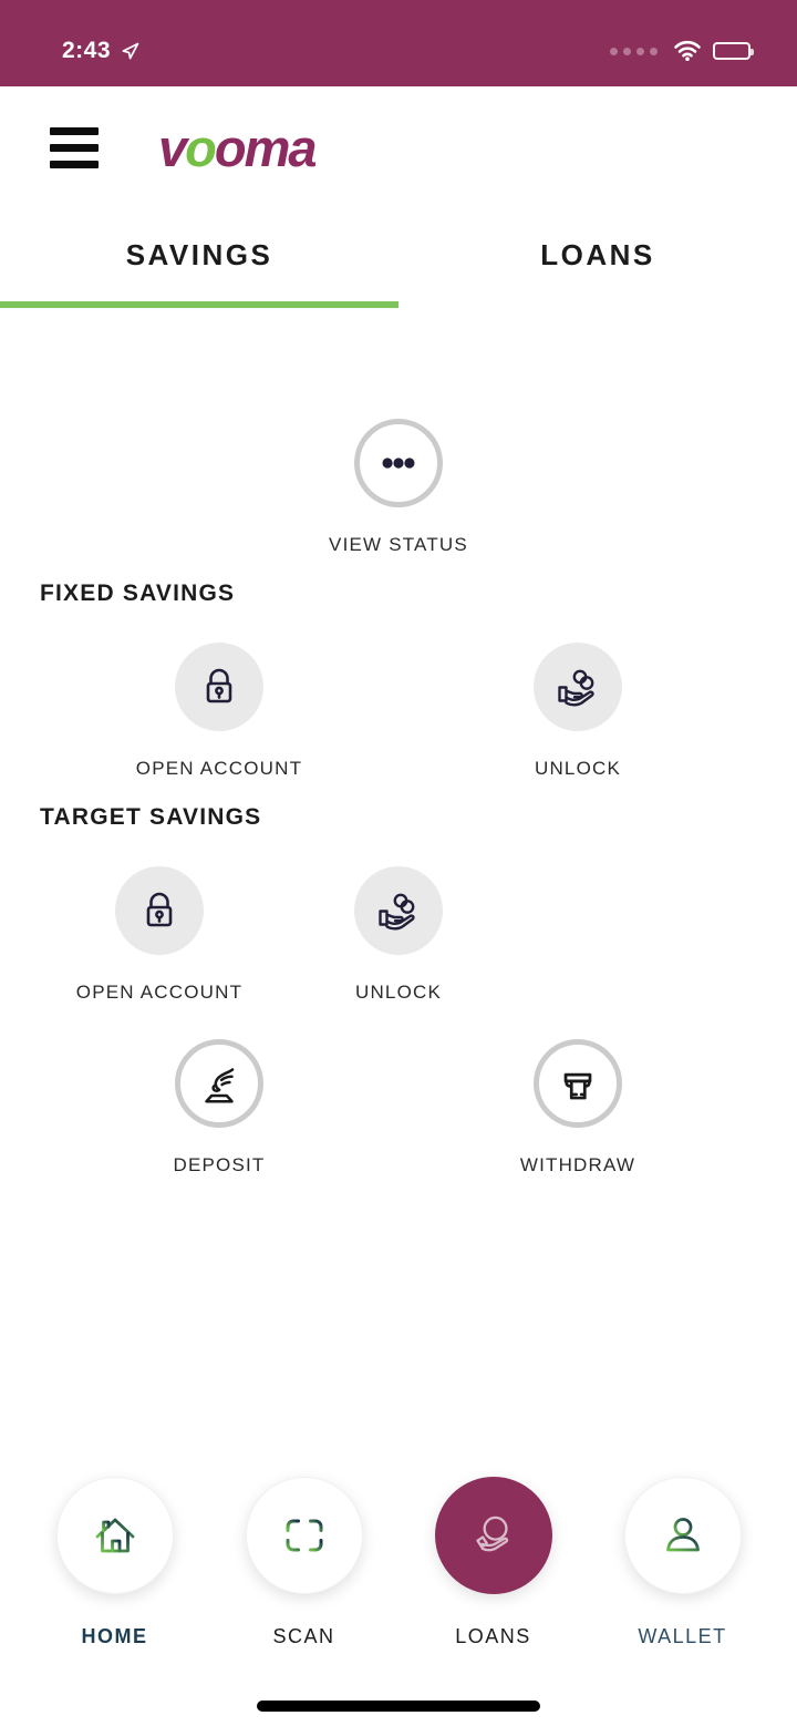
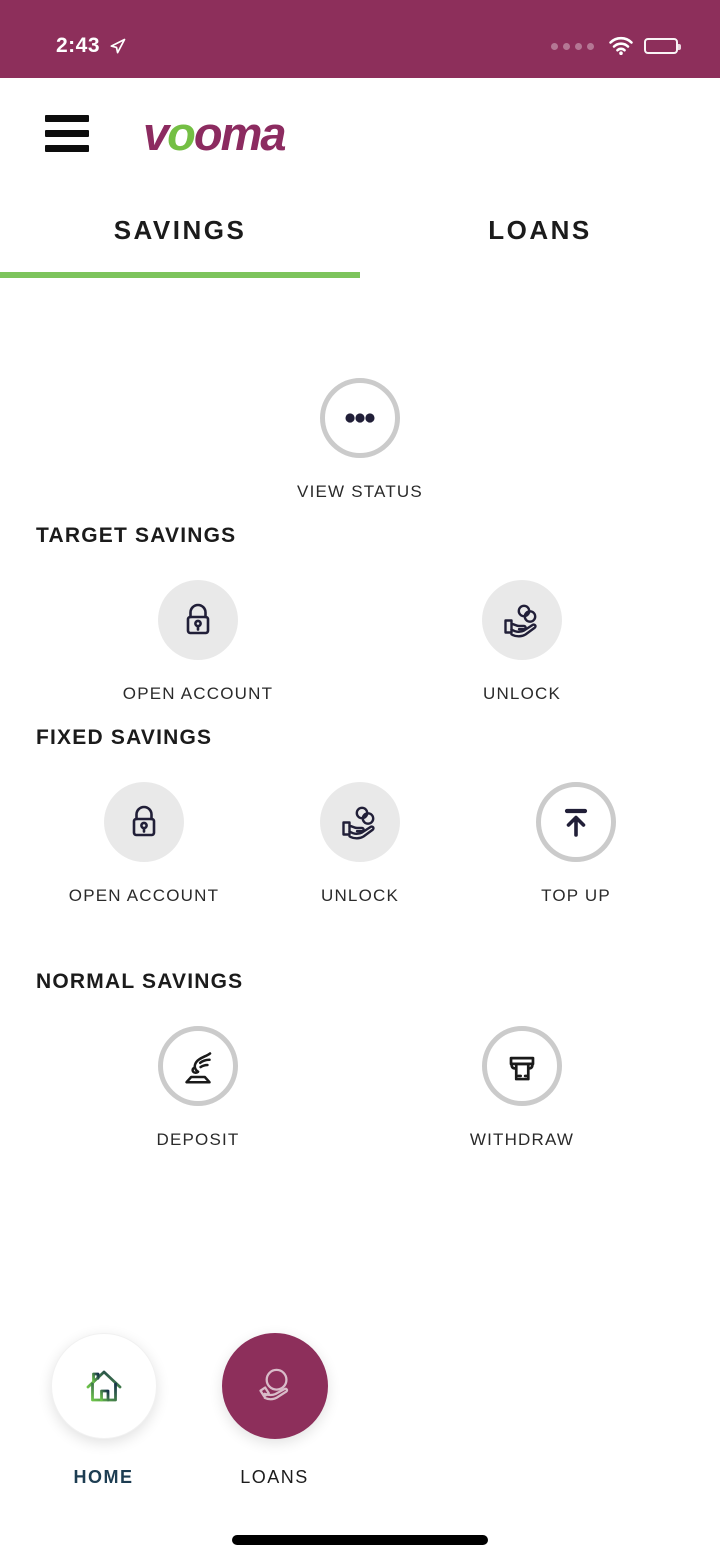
  2:43
  vooma
  SAVINGS
  LOANS
  VIEW STATUS
- FIXED SAVINGS
+ TARGET SAVINGS
  OPEN ACCOUNT
  UNLOCK
- TARGET SAVINGS
+ FIXED SAVINGS
  OPEN ACCOUNT
  UNLOCK
+ TOP UP
+ NORMAL SAVINGS
  DEPOSIT
  WITHDRAW
  HOME
- SCAN
  LOANS
- WALLET
